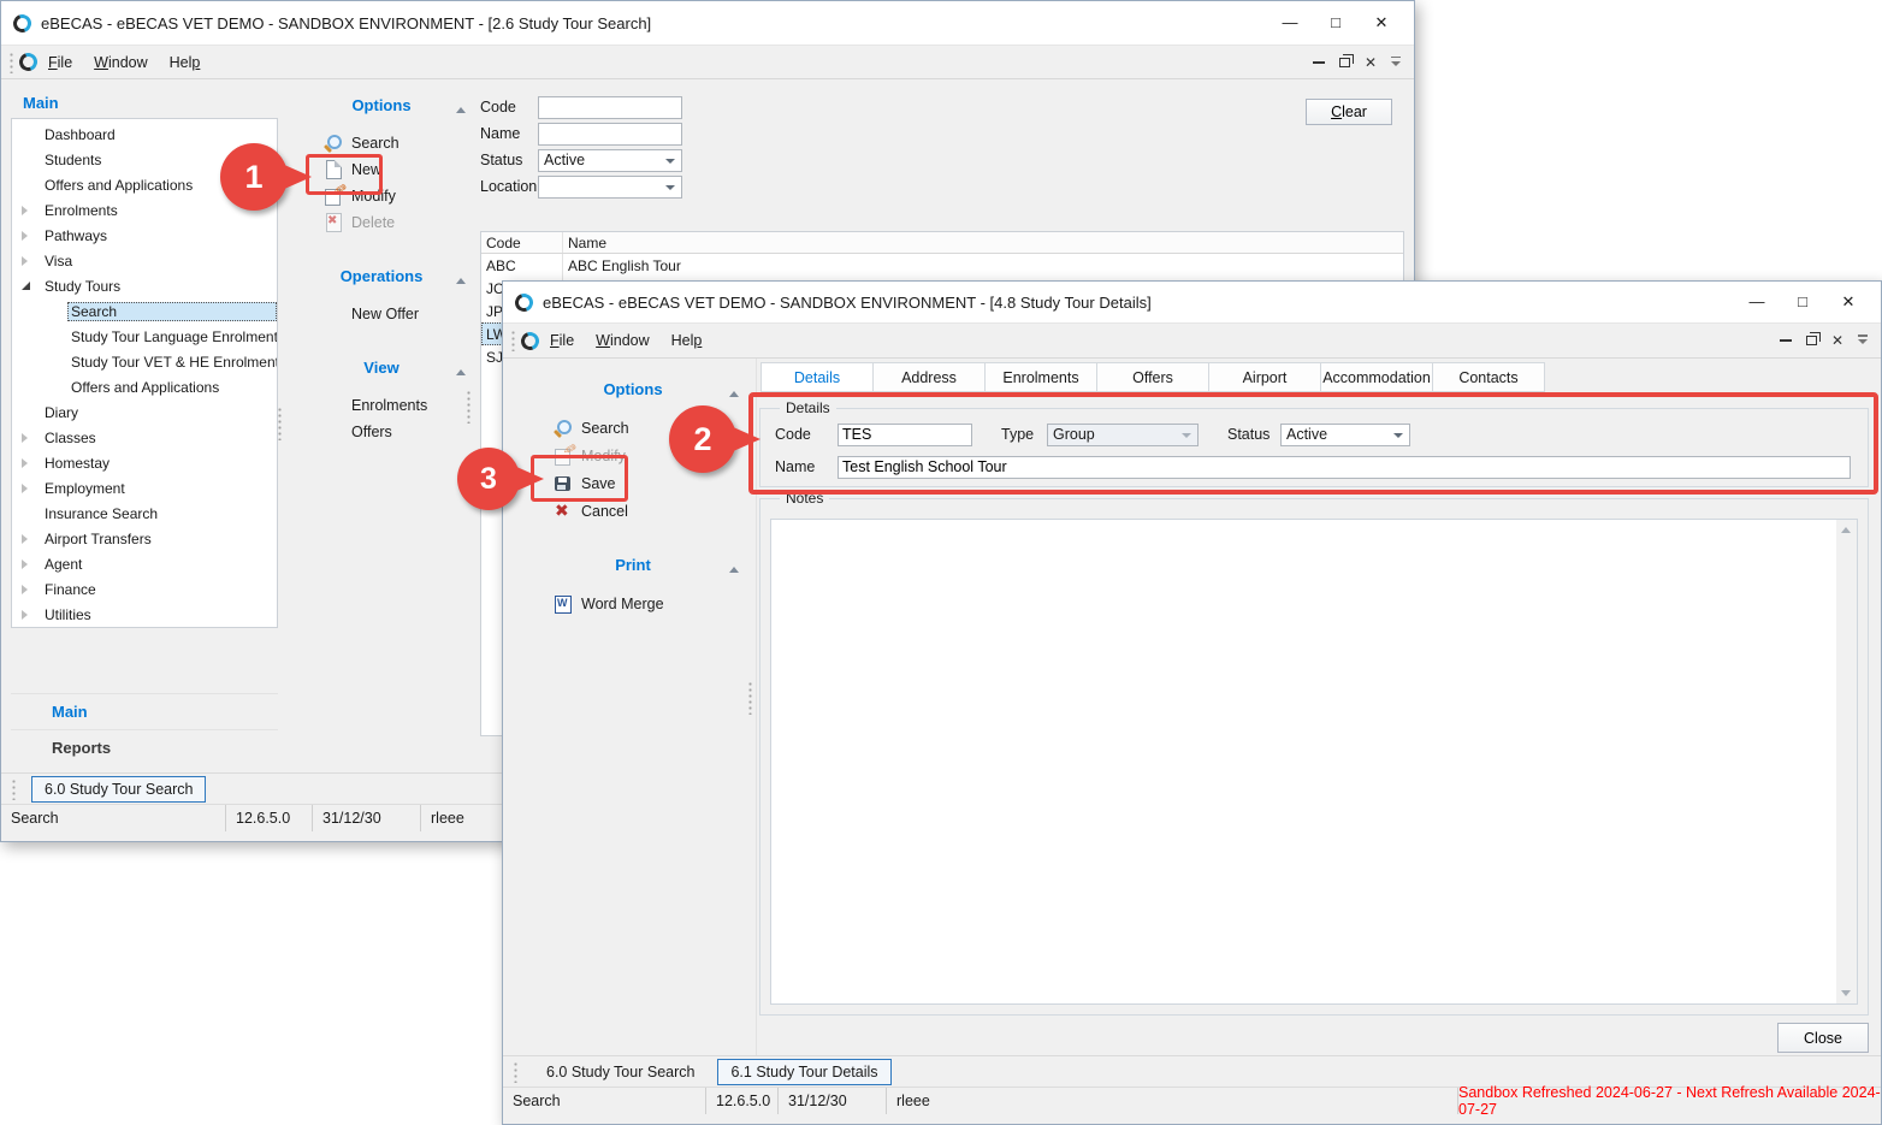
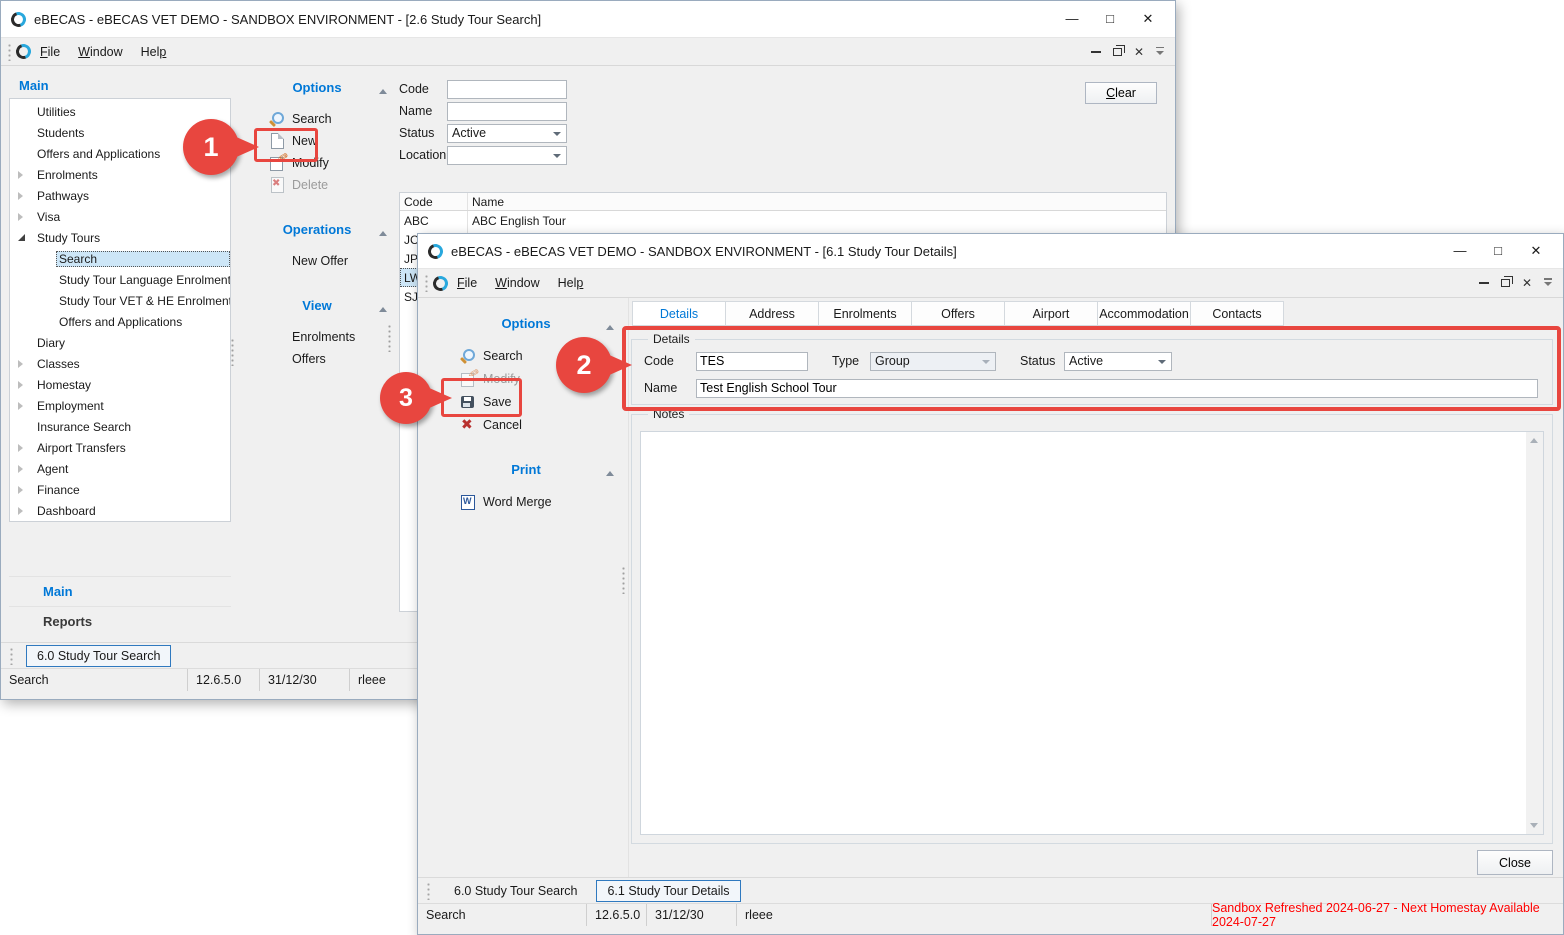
  eBECAS - eBECAS VET DEMO - SANDBOX ENVIRONMENT - [2.6 Study Tour Search]
  —
  □
  ✕
  File
  Window
  Help
  Main
- Dashboard
+ Utilities
  Students
  Offers and Applications
  Enrolments
  Pathways
  Visa
  Study Tours
  Search
  Study Tour Language Enrolment
  Study Tour VET & HE Enrolmen
  Offers and Applications
  Diary
  Classes
  Homestay
  Employment
  Insurance Search
  Airport Transfers
  Agent
  Finance
- Utilities
+ Dashboard
  Main
  Reports
  Options
  Search
  New
  Modify
  Delete
  Operations
  New Offer
  View
  Enrolments
  Offers
  Code
  Name
  Status
  Active
  Location
  C
  lear
  Code
  Name
  ABC
  ABC English Tour
  6.0 Study Tour Search
  Search
  12.6.5.0
  31/12/30
  rleee
- eBECAS - eBECAS VET DEMO - SANDBOX ENVIRONMENT - [4.8 Study Tour Details]
+ eBECAS - eBECAS VET DEMO - SANDBOX ENVIRONMENT - [6.1 Study Tour Details]
  —
  □
  ✕
  File
  Window
  Help
  Options
  Search
  Modify
  Save
  Cancel
  Print
  Word Merge
  Details
  Address
  Enrolments
  Offers
  Airport
  Accommodation
  Contacts
  Details
  Code
  TES
  Type
  Group
  Status
  Active
  Name
  Test English School Tour
  Notes
  Close
  6.0 Study Tour Search
  6.1 Study Tour Details
  Search
  12.6.5.0
  31/12/30
  rleee
- Sandbox Refreshed 2024-06-27 - Next Refresh Available 2024-07-27
+ Sandbox Refreshed 2024-06-27 - Next Homestay Available 2024-07-27
  1
  2
  3
